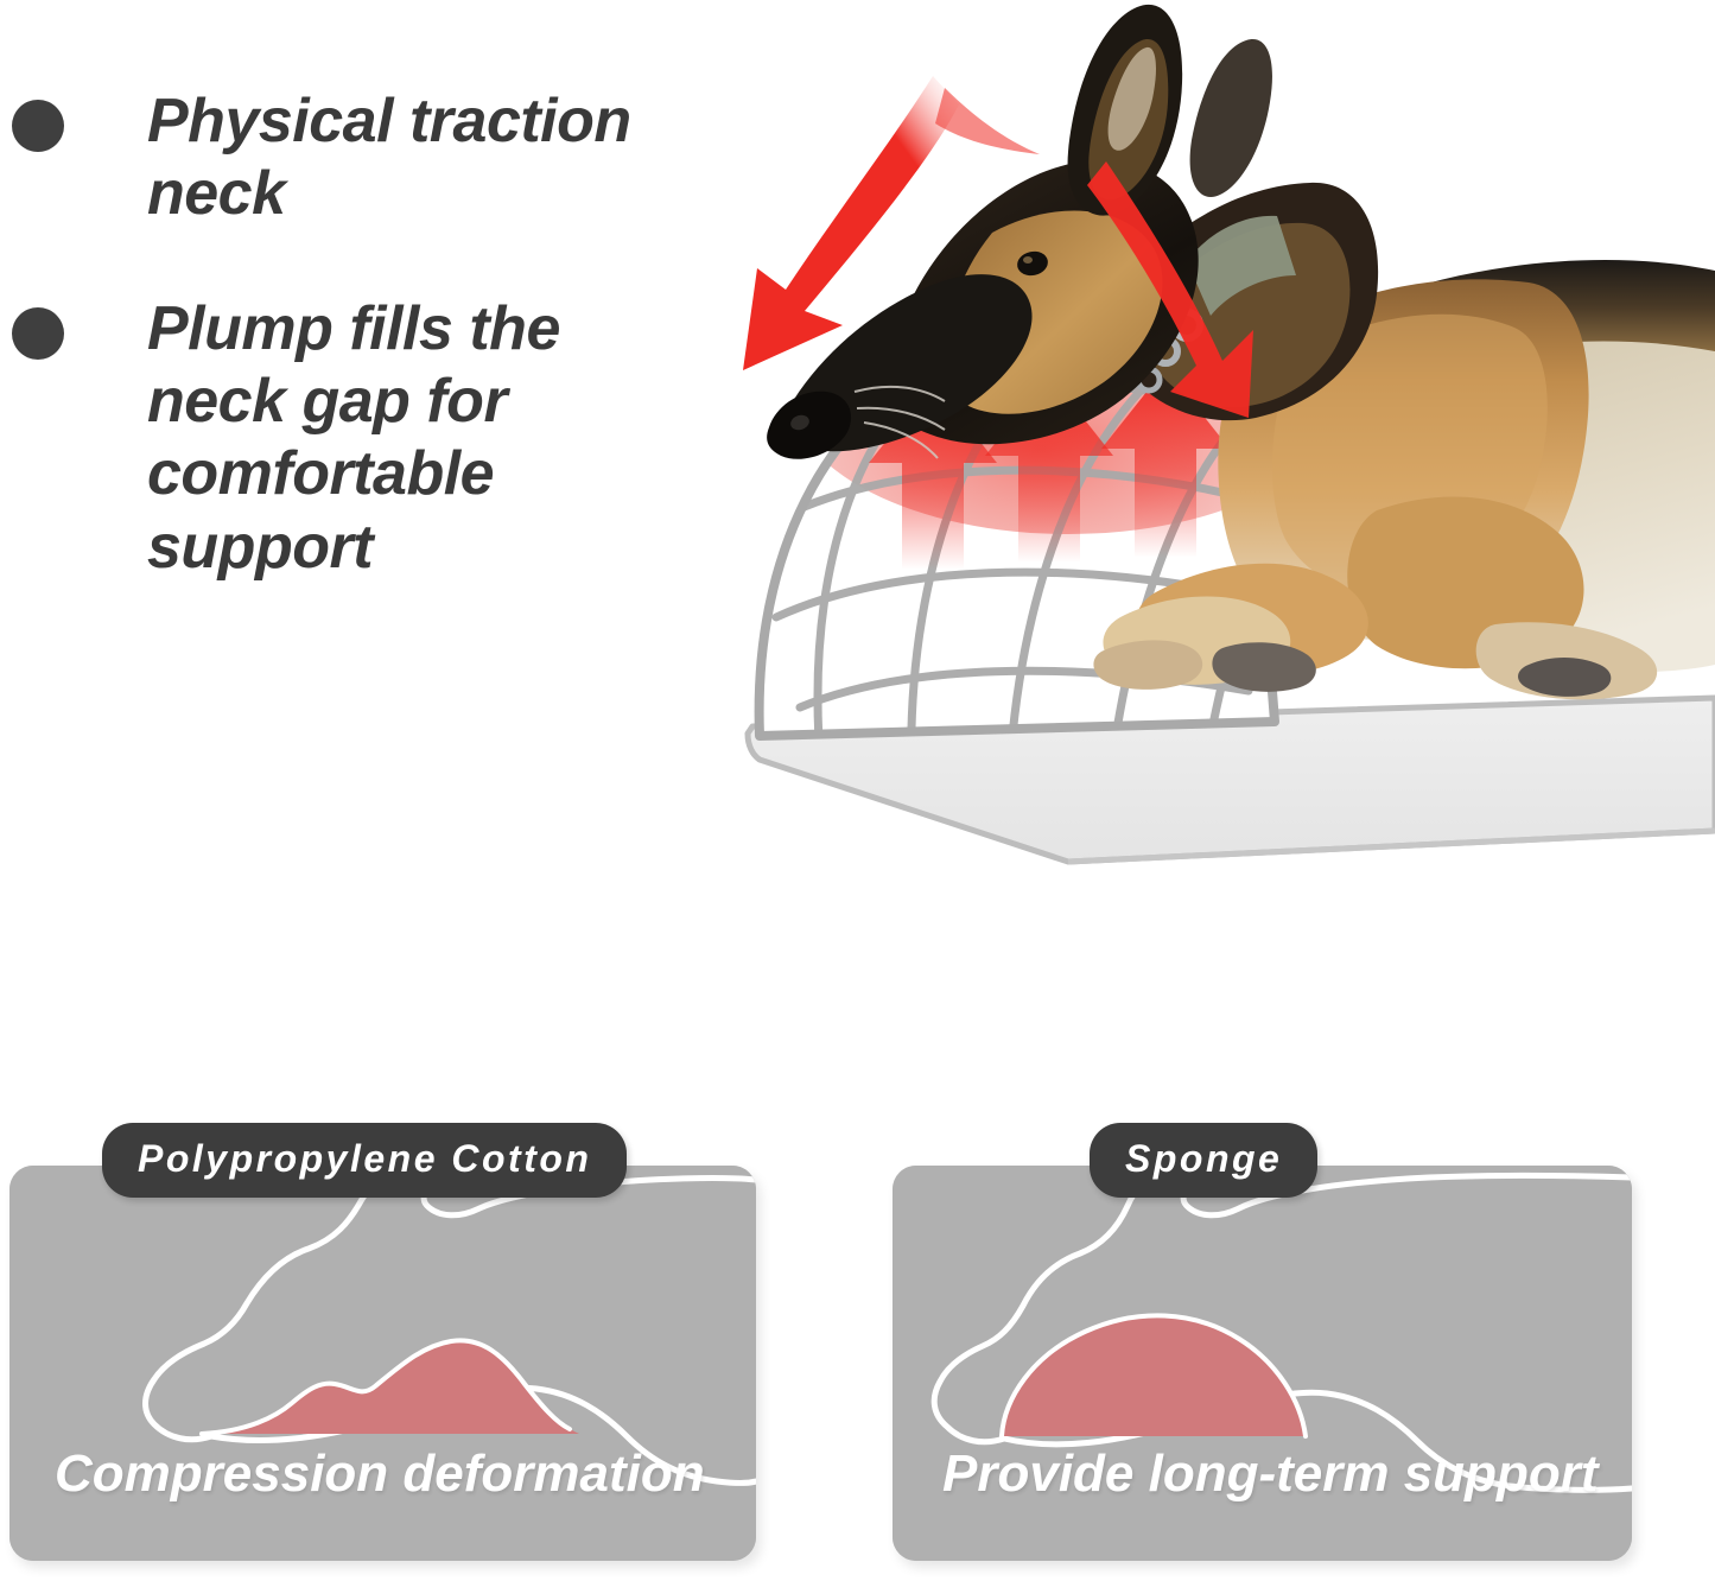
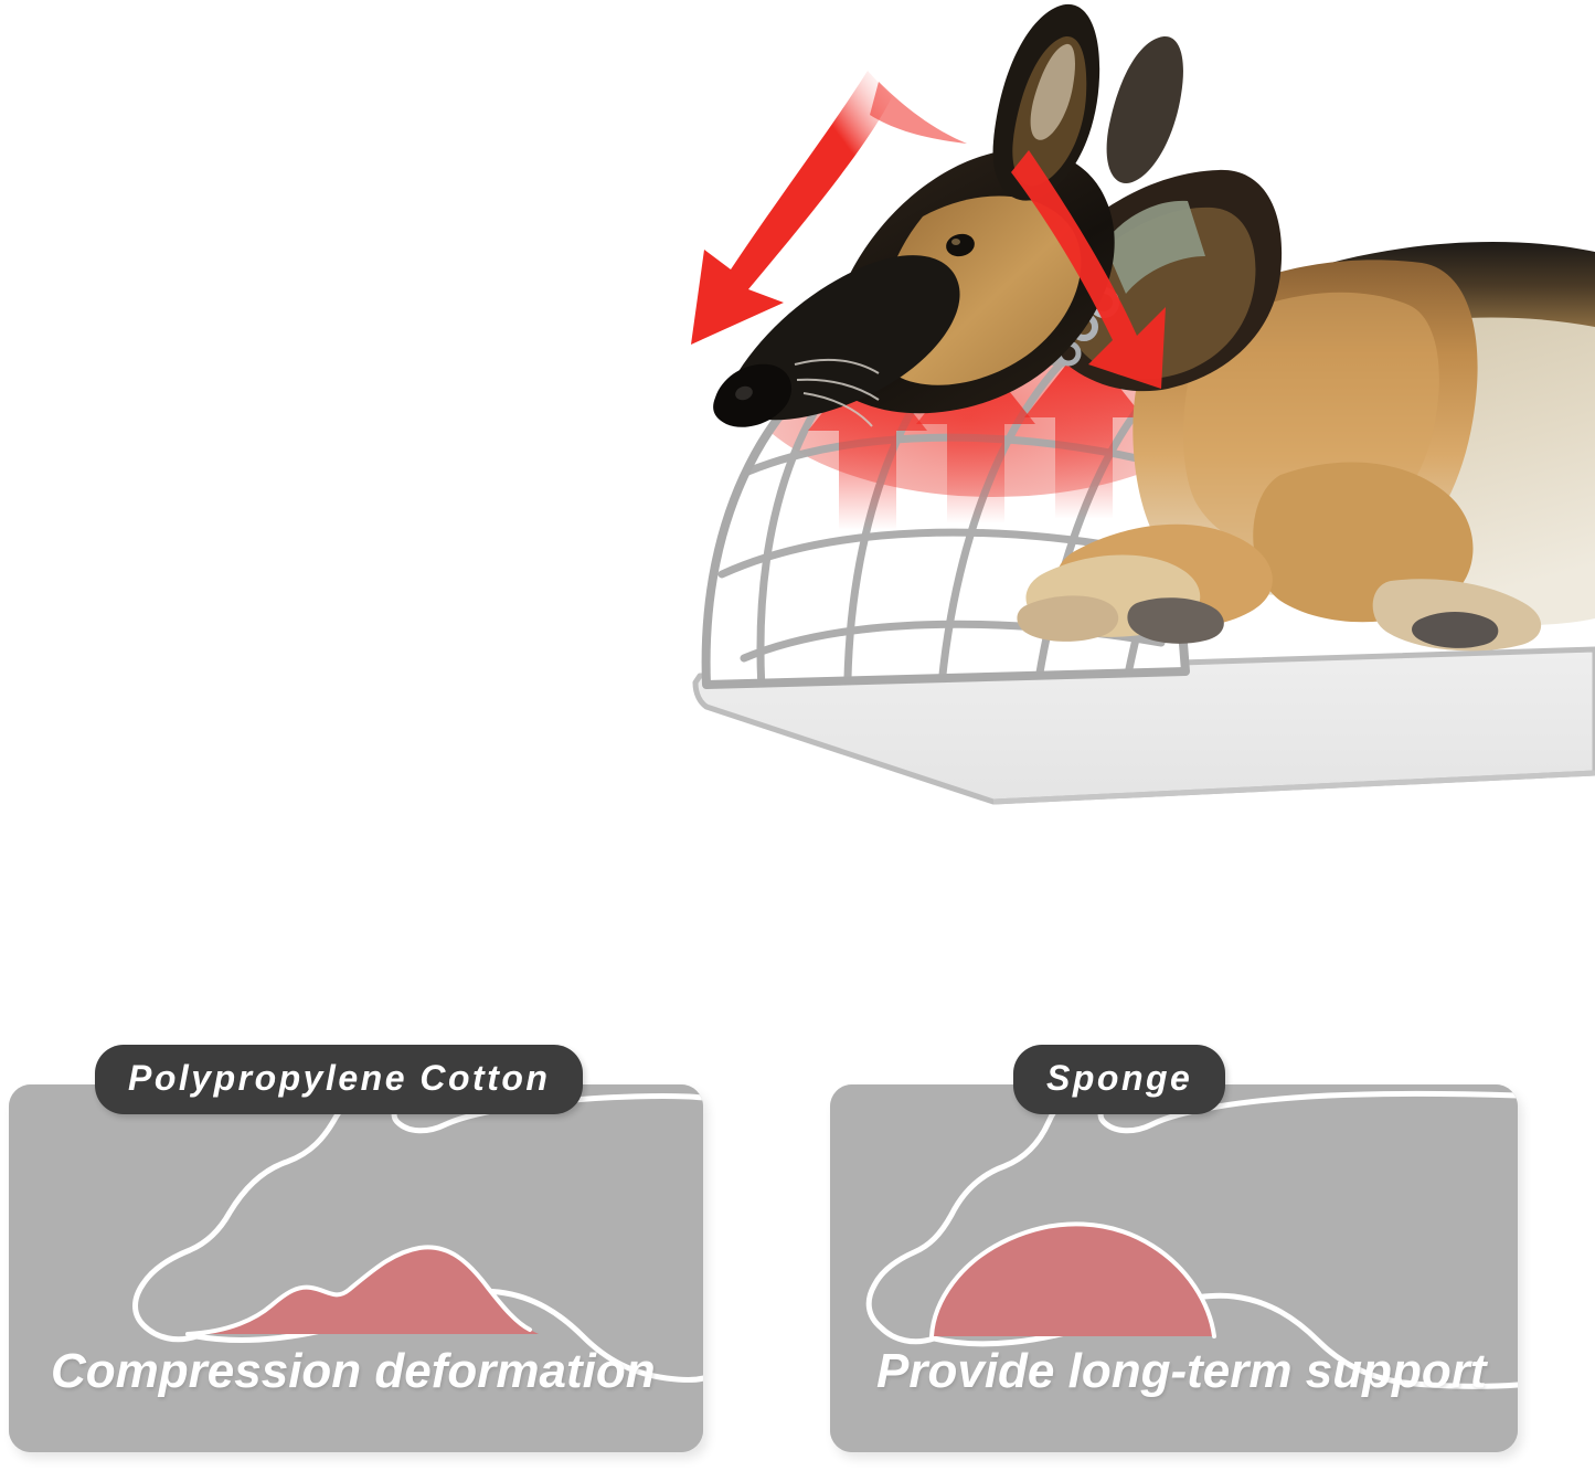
- Physical traction neck
- Plump fills the neck gap for comfortable support
  Polypropylene Cotton
  Compression deformation
  Sponge
  Provide long-term support
